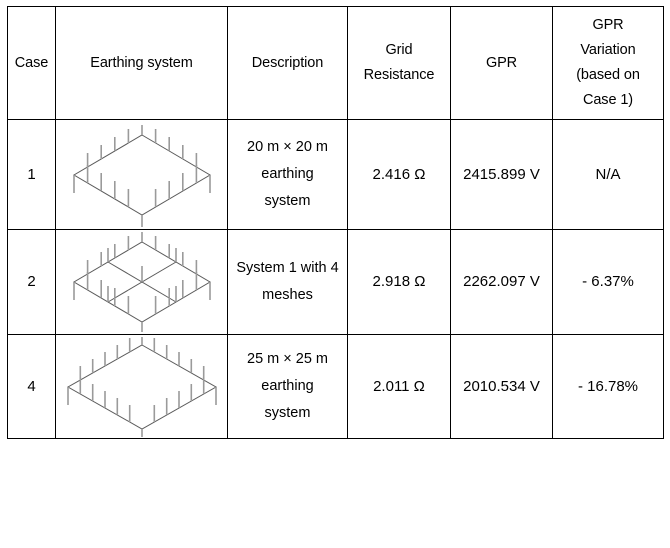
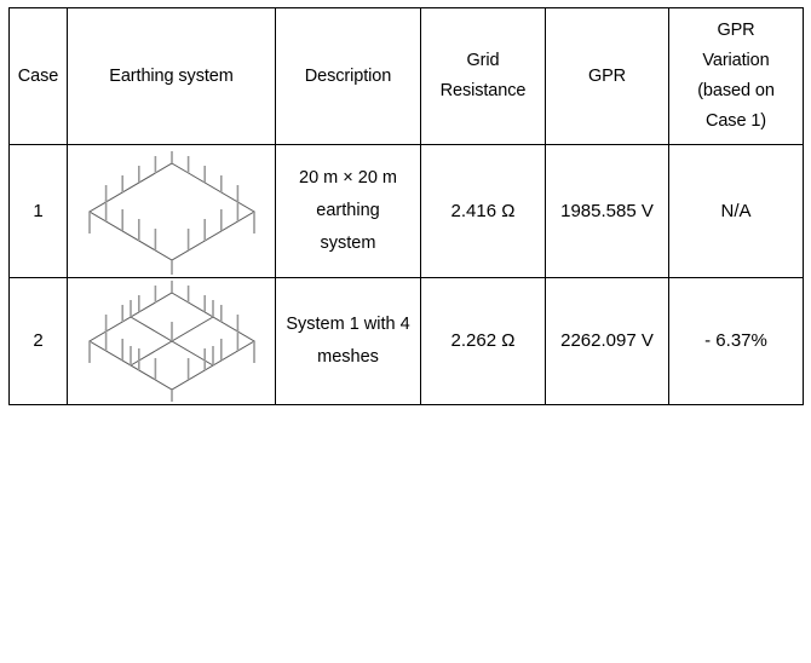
  Case	Earthing system	Description	Grid Resistance	GPR	GPR Variation (based on Case 1)
- 1		20 m × 20 m earthing system	2.416 Ω	2415.899 V	N/A
+ 1		20 m × 20 m earthing system	2.416 Ω	1985.585 V	N/A
- 2		System 1 with 4 meshes	2.918 Ω	2262.097 V	- 6.37%
+ 2		System 1 with 4 meshes	2.262 Ω	2262.097 V	- 6.37%
- 4		25 m × 25 m earthing system	2.011 Ω	2010.534 V	- 16.78%
